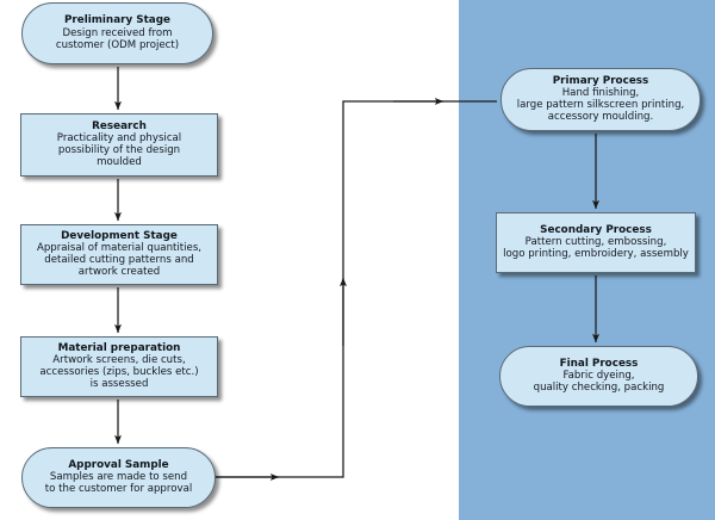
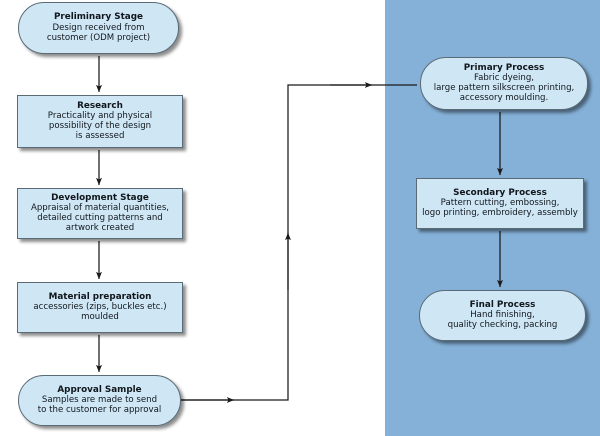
  Preliminary Stage
  Design received from
  customer (ODM project)
  Research
  Practicality and physical
  possibility of the design
- moulded
+ is assessed
  Development Stage
  Appraisal of material quantities,
  detailed cutting patterns and
  artwork created
  Material preparation
- Artwork screens, die cuts,
  accessories (zips, buckles etc.)
- is assessed
+ moulded
  Approval Sample
  Samples are made to send
  to the customer for approval
  Primary Process
- Hand finishing,
+ Fabric dyeing,
  large pattern silkscreen printing,
  accessory moulding.
  Secondary Process
  Pattern cutting, embossing,
  logo printing, embroidery, assembly
  Final Process
- Fabric dyeing,
+ Hand finishing,
  quality checking, packing
